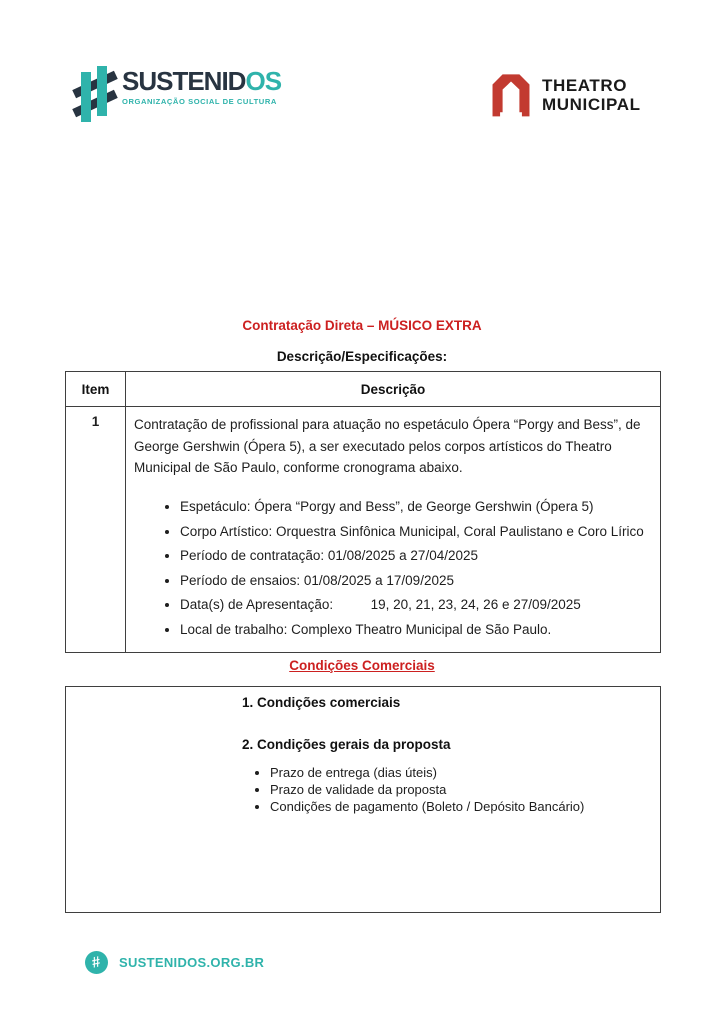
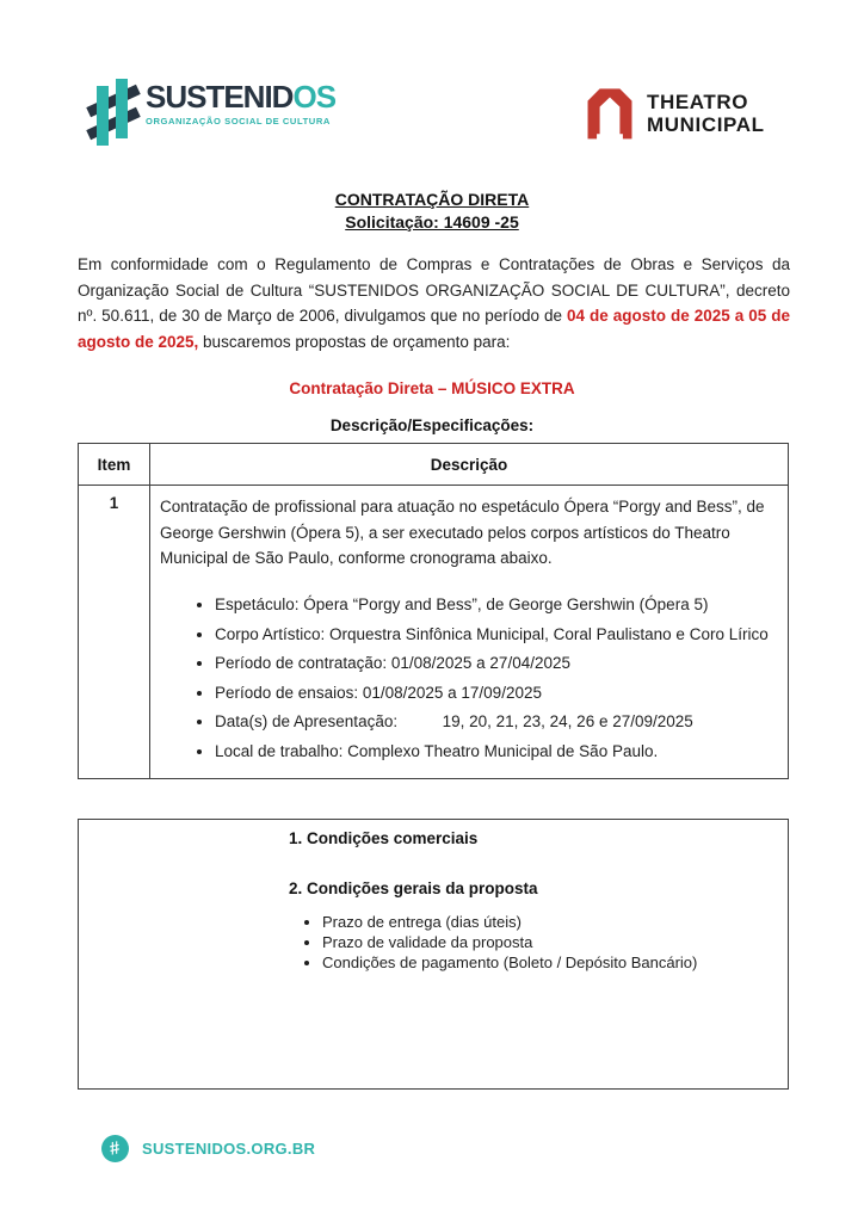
  SUSTENIDOS
  ORGANIZAÇÃO SOCIAL DE CULTURA
  THEATRO
  MUNICIPAL
+ CONTRATAÇÃO DIRETA
+ Solicitação: 14609 -25
+ Em conformidade com o Regulamento de Compras e Contratações de Obras e Serviços da Organização Social de Cultura “SUSTENIDOS ORGANIZAÇÃO SOCIAL DE CULTURA”, decreto nº. 50.611, de 30 de Março de 2006, divulgamos que no período de 04 de agosto de 2025 a 05 de agosto de 2025, buscaremos propostas de orçamento para:
  Contratação Direta – MÚSICO EXTRA
  Descrição/Especificações:
  Item	Descrição
  1	Contratação de profissional para atuação no espetáculo Ópera “Porgy and Bess”, de George Gershwin (Ópera 5), a ser executado pelos corpos artísticos do Theatro Municipal de São Paulo, conforme cronograma abaixo. Espetáculo: Ópera “Porgy and Bess”, de George Gershwin (Ópera 5) Corpo Artístico: Orquestra Sinfônica Municipal, Coral Paulistano e Coro Lírico Período de contratação: 01/08/2025 a 27/04/2025 Período de ensaios: 01/08/2025 a 17/09/2025 Data(s) de Apresentação: 19, 20, 21, 23, 24, 26 e 27/09/2025 Local de trabalho: Complexo Theatro Municipal de São Paulo.
- Condições Comerciais
  1. Condições comerciais
  2. Condições gerais da proposta
  Prazo de entrega (dias úteis)
  Prazo de validade da proposta
  Condições de pagamento (Boleto / Depósito Bancário)
  SUSTENIDOS.ORG.BR
